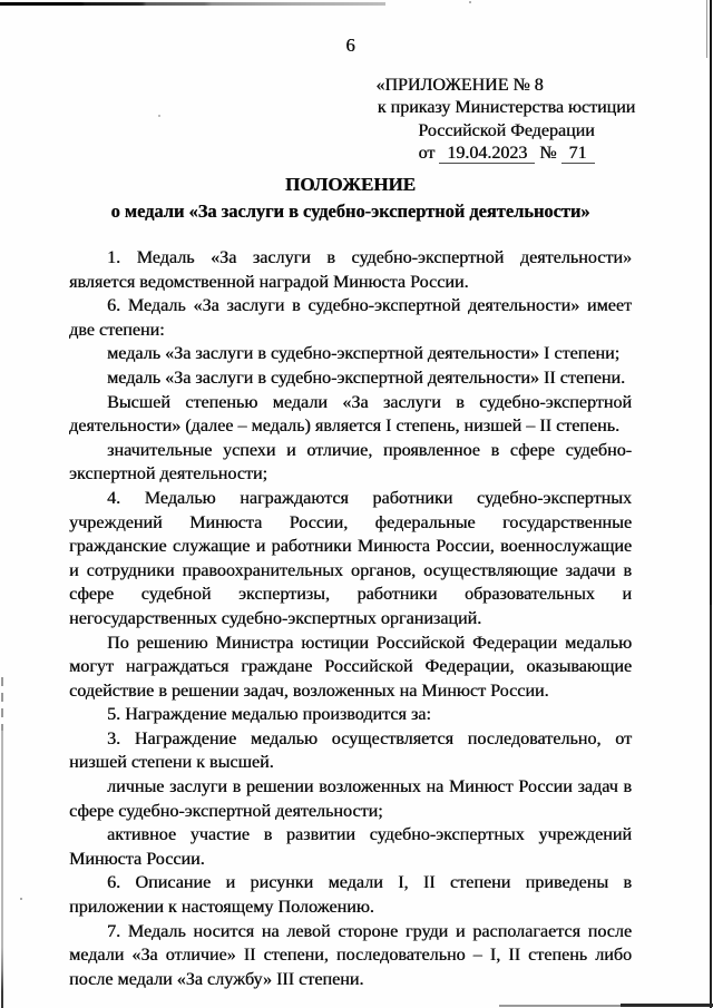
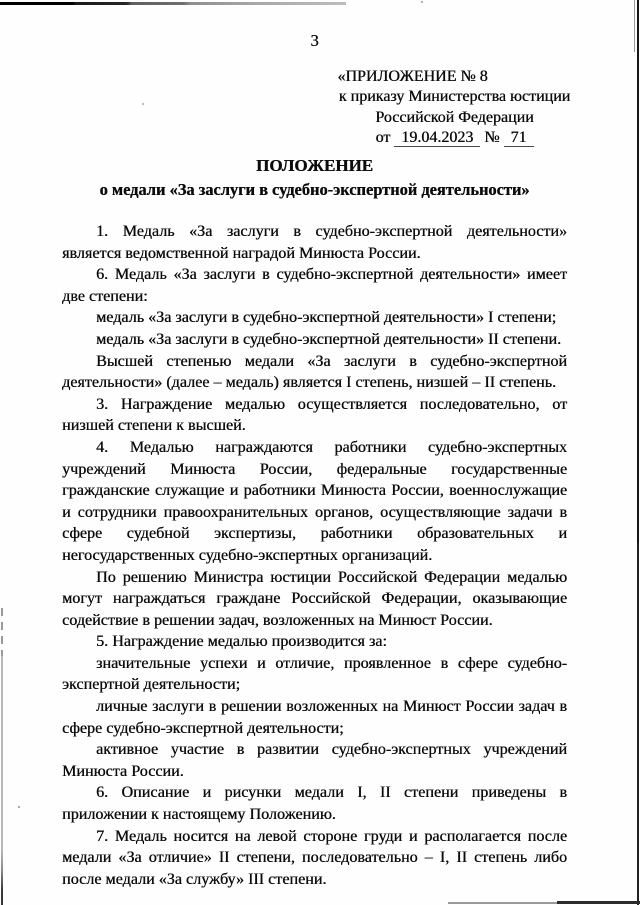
- 6
+ 3
  «ПРИЛОЖЕНИЕ № 8
  к приказу Министерства юстиции
  Российской Федерации
  от 19.04.2023 № 71
  ПОЛОЖЕНИЕ
  о медали «За заслуги в судебно-экспертной деятельности»
  1. Медаль «За заслуги в судебно-экспертной деятельности» является ведомственной наградой Минюста России.
  6. Медаль «За заслуги в судебно-экспертной деятельности» имеет две степени:
  медаль «За заслуги в судебно-экспертной деятельности» I степени;
  медаль «За заслуги в судебно-экспертной деятельности» II степени.
  Высшей степенью медали «За заслуги в судебно-экспертной деятельности» (далее – медаль) является I степень, низшей – II степень.
- значительные успехи и отличие, проявленное в сфере судебно-экспертной деятельности;
+ 3. Награждение медалью осуществляется последовательно, от низшей степени к высшей.
  4. Медалью награждаются работники судебно-экспертных учреждений Минюста России, федеральные государственные гражданские служащие и работники Минюста России, военнослужащие и сотрудники правоохранительных органов, осуществляющие задачи в сфере судебной экспертизы, работники образовательных и негосударственных судебно-экспертных организаций.
  По решению Министра юстиции Российской Федерации медалью могут награждаться граждане Российской Федерации, оказывающие содействие в решении задач, возложенных на Минюст России.
  5. Награждение медалью производится за:
- 3. Награждение медалью осуществляется последовательно, от низшей степени к высшей.
+ значительные успехи и отличие, проявленное в сфере судебно-экспертной деятельности;
  личные заслуги в решении возложенных на Минюст России задач в сфере судебно-экспертной деятельности;
  активное участие в развитии судебно-экспертных учреждений Минюста России.
  6. Описание и рисунки медали I, II степени приведены в приложении к настоящему Положению.
  7. Медаль носится на левой стороне груди и располагается после медали «За отличие» II степени, последовательно – I, II степень либо после медали «За службу» III степени.
